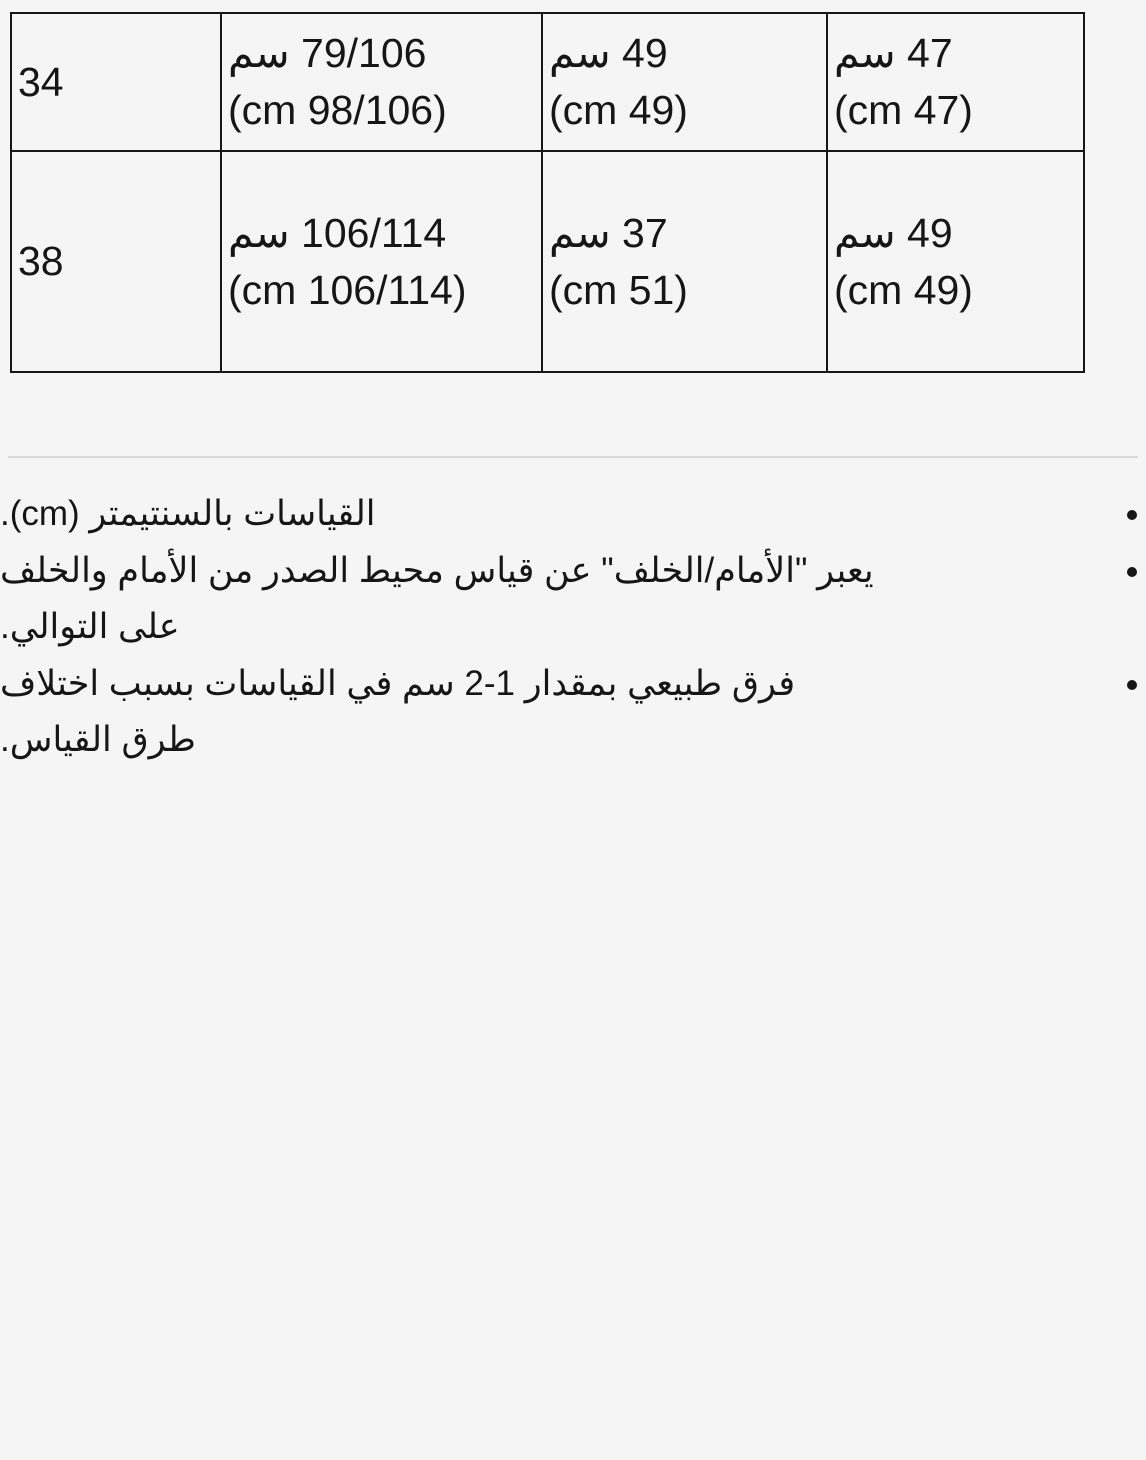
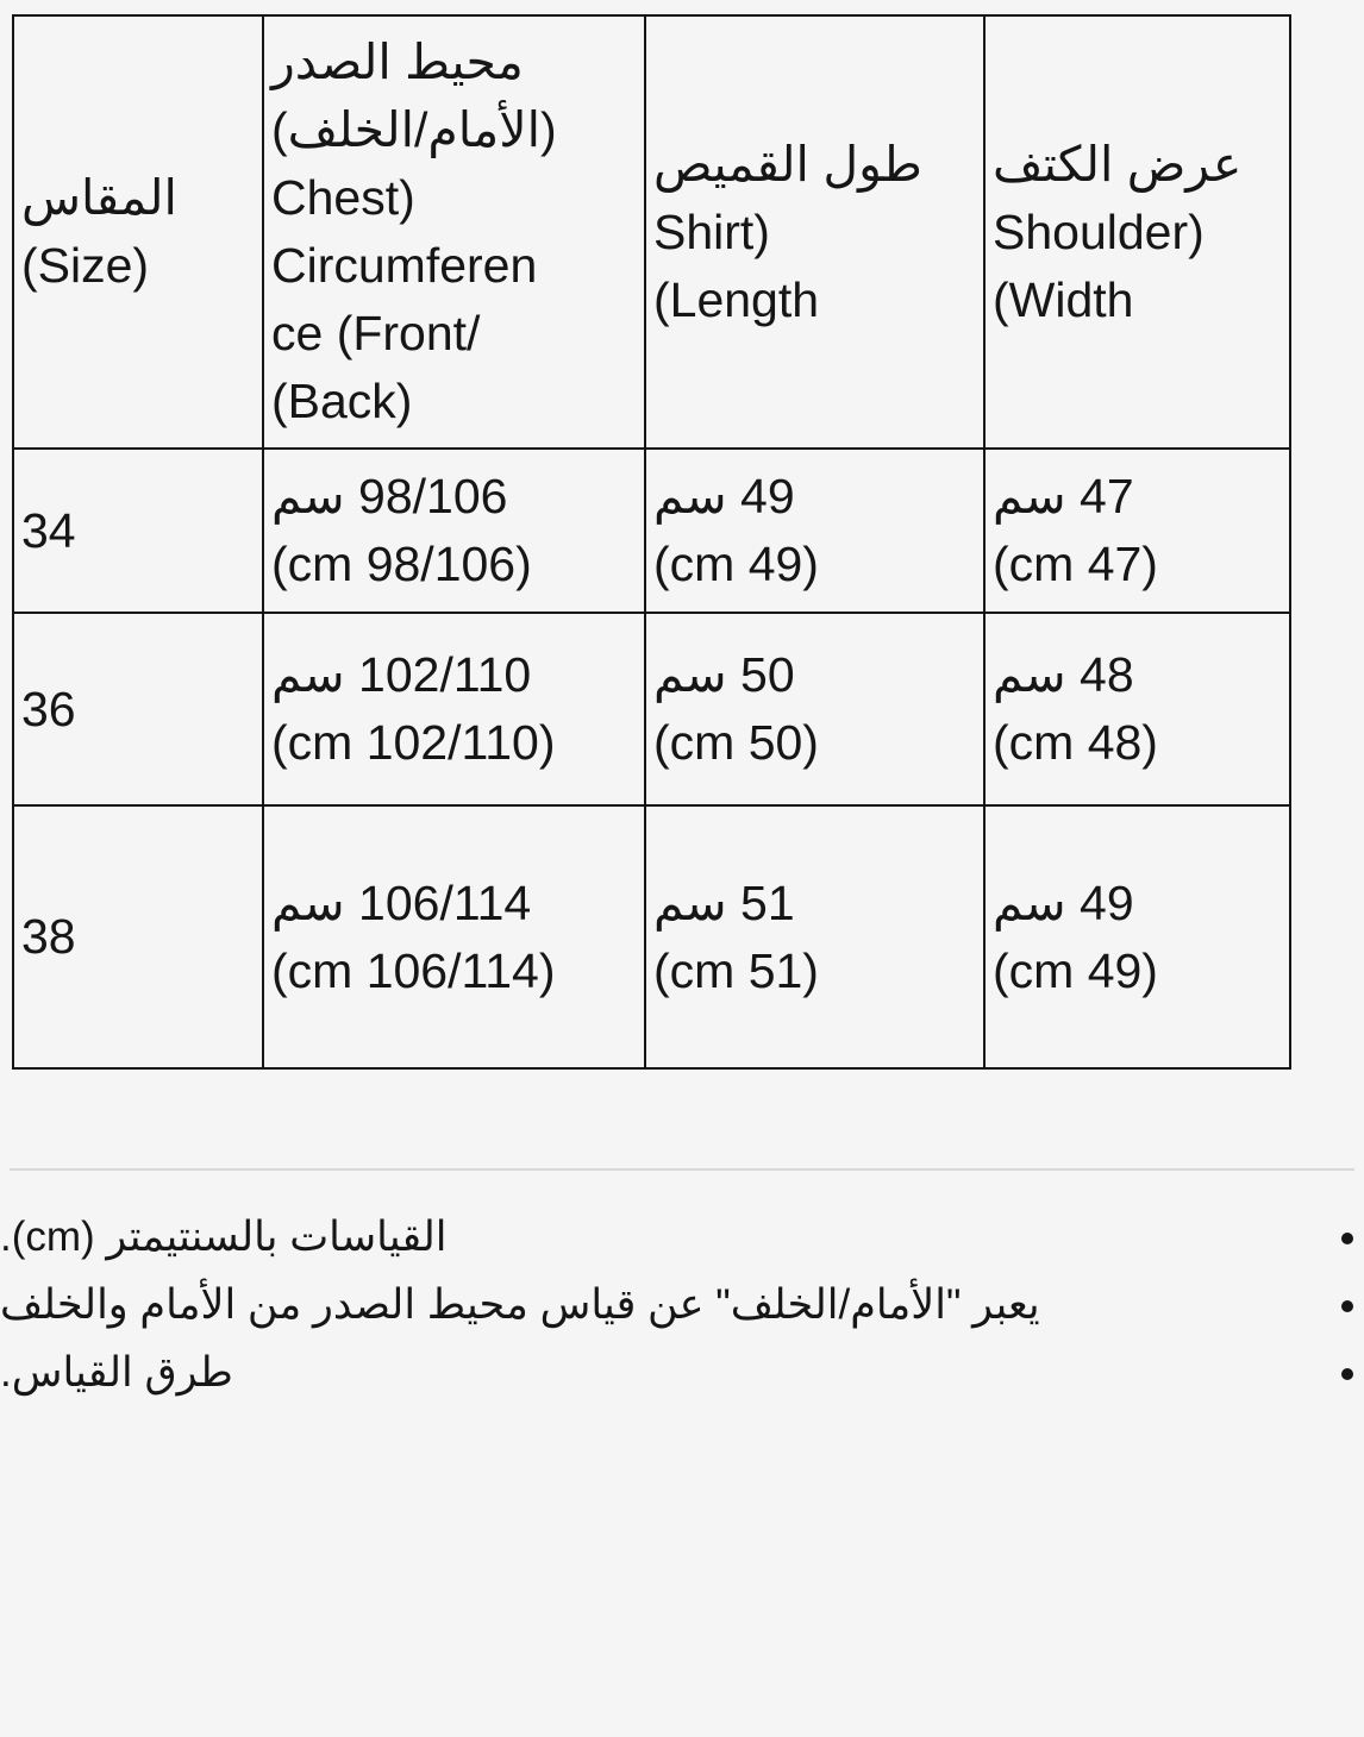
+ المقاس (Size)	محيط الصدر (الأمام/الخلف) Chest) Circumferen ce (Front/ (Back)	طول القميص Shirt) (Length	عرض الكتف Shoulder) (Width
- 34	79/106 سم (cm 98/106)	49 سم (cm 49)	47 سم (cm 47)
+ 34	98/106 سم (cm 98/106)	49 سم (cm 49)	47 سم (cm 47)
+ 36	102/110 سم (cm 102/110)	50 سم (cm 50)	48 سم (cm 48)
- 38	106/114 سم (cm 106/114)	37 سم (cm 51)	49 سم (cm 49)
+ 38	106/114 سم (cm 106/114)	51 سم (cm 51)	49 سم (cm 49)
  القياسات بالسنتيمتر (cm).
  يعبر "الأمام/الخلف" عن قياس محيط الصدر من الأمام والخلف
- على التوالي.
- فرق طبيعي بمقدار 1-2 سم في القياسات بسبب اختلاف
  طرق القياس.
